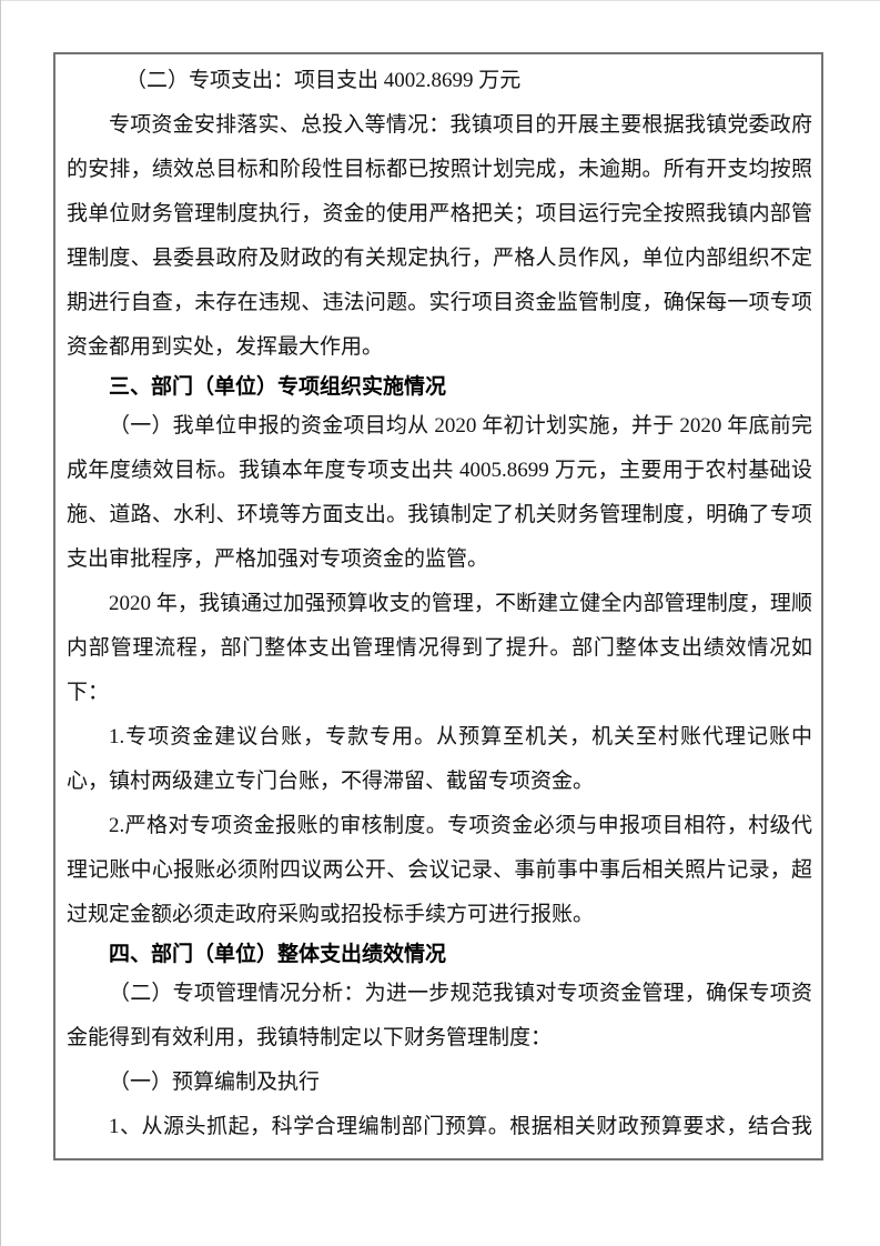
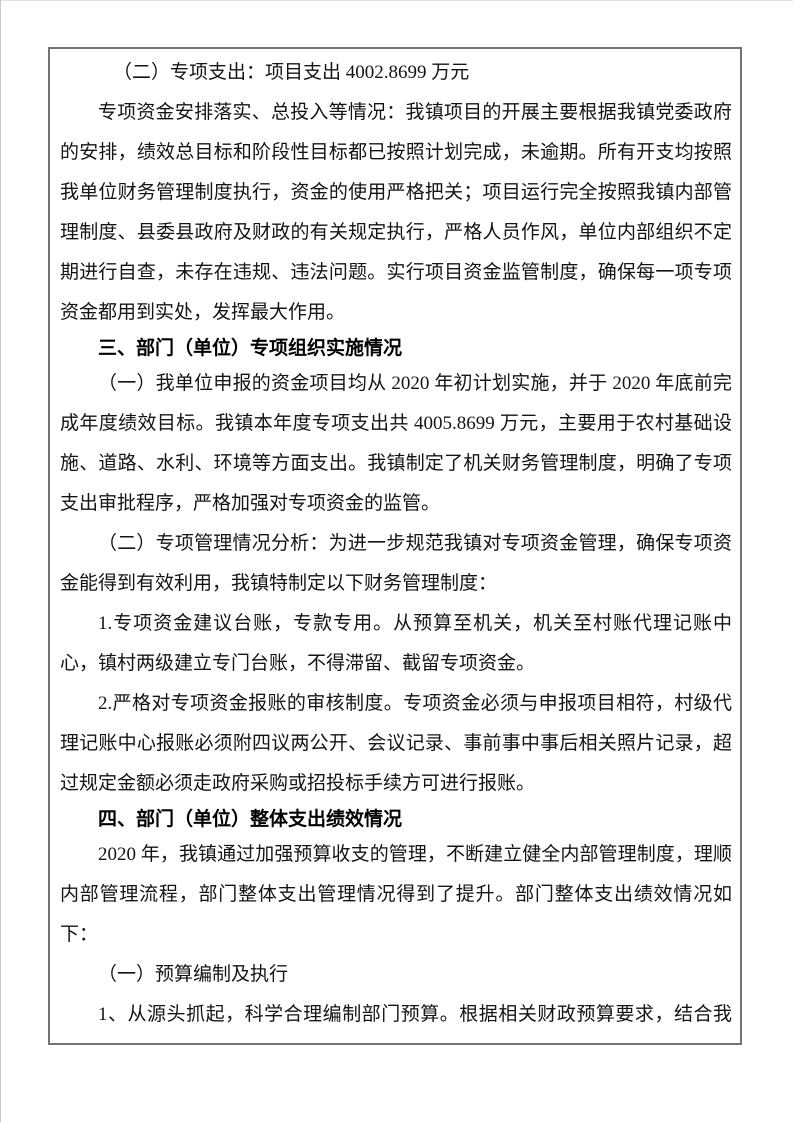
  （二）专项支出：项目支出 4002.8699 万元
  专项资金安排落实、总投入等情况：我镇项目的开展主要根据我镇党委政府的安排，绩效总目标和阶段性目标都已按照计划完成，未逾期。所有开支均按照我单位财务管理制度执行，资金的使用严格把关；项目运行完全按照我镇内部管理制度、县委县政府及财政的有关规定执行，严格人员作风，单位内部组织不定期进行自查，未存在违规、违法问题。实行项目资金监管制度，确保每一项专项资金都用到实处，发挥最大作用。
  三、部门（单位）专项组织实施情况
  （一）我单位申报的资金项目均从 2020 年初计划实施，并于 2020 年底前完成年度绩效目标。我镇本年度专项支出共 4005.8699 万元，主要用于农村基础设施、道路、水利、环境等方面支出。我镇制定了机关财务管理制度，明确了专项支出审批程序，严格加强对专项资金的监管。
- 2020 年，我镇通过加强预算收支的管理，不断建立健全内部管理制度，理顺内部管理流程，部门整体支出管理情况得到了提升。部门整体支出绩效情况如下：
+ （二）专项管理情况分析：为进一步规范我镇对专项资金管理，确保专项资金能得到有效利用，我镇特制定以下财务管理制度：
  1.专项资金建议台账，专款专用。从预算至机关，机关至村账代理记账中心，镇村两级建立专门台账，不得滞留、截留专项资金。
  2.严格对专项资金报账的审核制度。专项资金必须与申报项目相符，村级代理记账中心报账必须附四议两公开、会议记录、事前事中事后相关照片记录，超过规定金额必须走政府采购或招投标手续方可进行报账。
  四、部门（单位）整体支出绩效情况
- （二）专项管理情况分析：为进一步规范我镇对专项资金管理，确保专项资金能得到有效利用，我镇特制定以下财务管理制度：
+ 2020 年，我镇通过加强预算收支的管理，不断建立健全内部管理制度，理顺内部管理流程，部门整体支出管理情况得到了提升。部门整体支出绩效情况如下：
  （一）预算编制及执行
